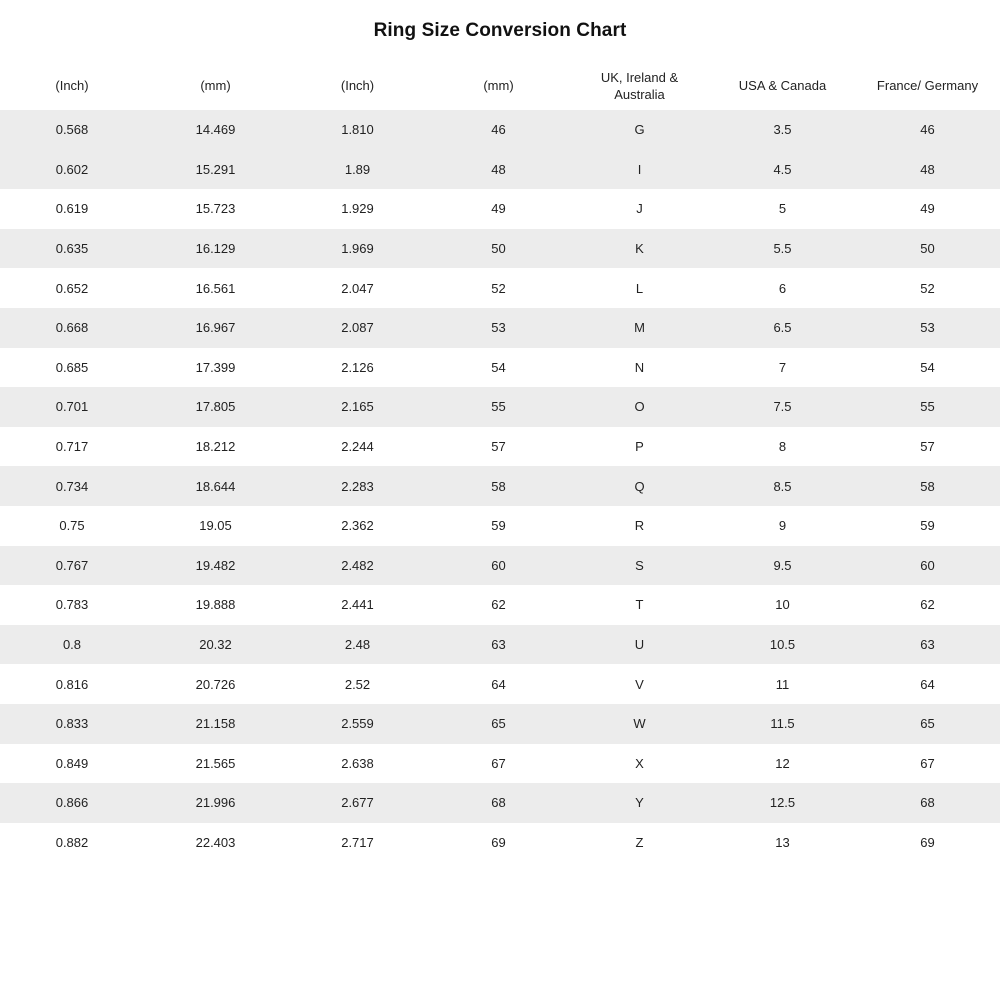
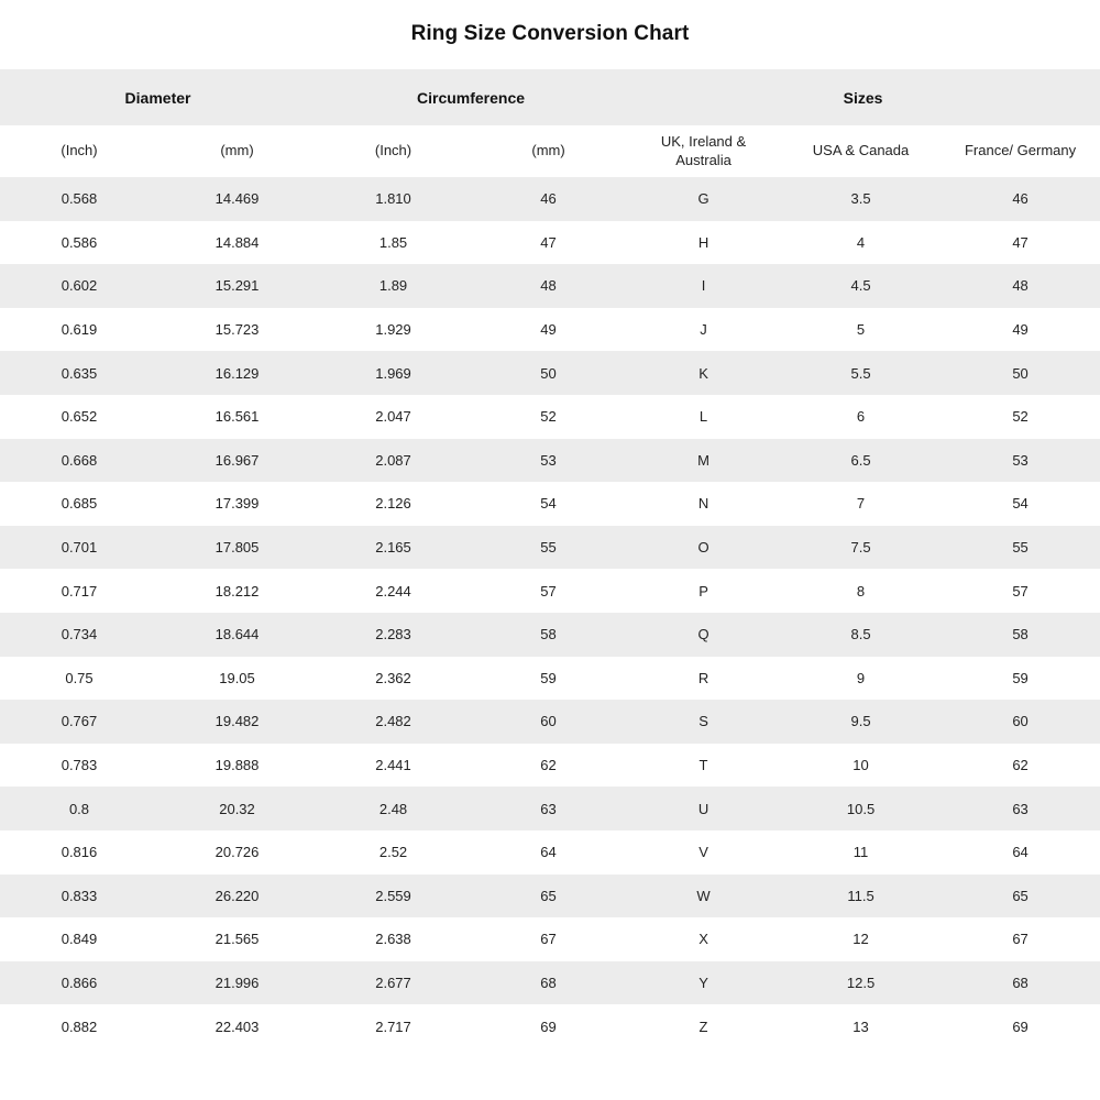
  Ring Size Conversion Chart
+ Diameter	Circumference	Sizes
  (Inch)	(mm)	(Inch)	(mm)	UK, Ireland & Australia	USA & Canada	France/ Germany
  0.568	14.469	1.810	46	G	3.5	46
+ 0.586	14.884	1.85	47	H	4	47
  0.602	15.291	1.89	48	I	4.5	48
  0.619	15.723	1.929	49	J	5	49
  0.635	16.129	1.969	50	K	5.5	50
  0.652	16.561	2.047	52	L	6	52
  0.668	16.967	2.087	53	M	6.5	53
  0.685	17.399	2.126	54	N	7	54
  0.701	17.805	2.165	55	O	7.5	55
  0.717	18.212	2.244	57	P	8	57
  0.734	18.644	2.283	58	Q	8.5	58
  0.75	19.05	2.362	59	R	9	59
  0.767	19.482	2.482	60	S	9.5	60
  0.783	19.888	2.441	62	T	10	62
  0.8	20.32	2.48	63	U	10.5	63
  0.816	20.726	2.52	64	V	11	64
- 0.833	21.158	2.559	65	W	11.5	65
+ 0.833	26.220	2.559	65	W	11.5	65
  0.849	21.565	2.638	67	X	12	67
  0.866	21.996	2.677	68	Y	12.5	68
  0.882	22.403	2.717	69	Z	13	69
